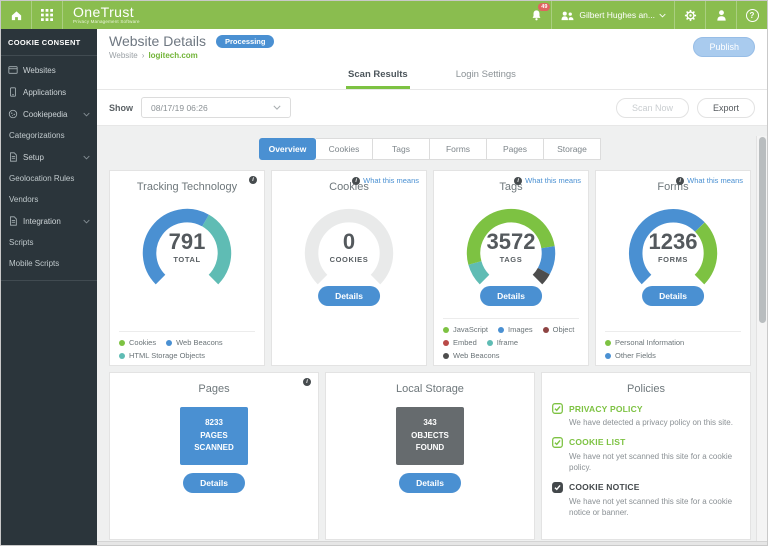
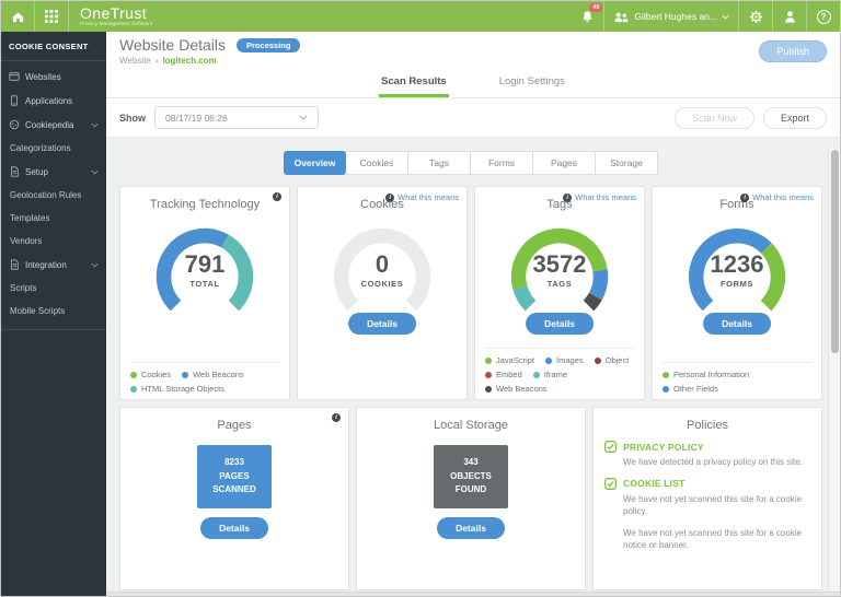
  OneTrust
  Gilbert Hughes an...
  COOKIE CONSENT
  Websites
  Applications
  Cookiepedia
  Categorizations
  Setup
  Geolocation Rules
+ Templates
  Vendors
  Integration
  Scripts
  Mobile Scripts
  Website Details
  Processing
  Website logitech.com
  Publish
  Scan Results
  Login Settings
  Show
  08/17/19 06:26
  Scan Now
  Export
  Overview
  Cookies
  Tags
  Forms
  Pages
  Storage
  Tracking Technology
  791
  TOTAL
  Cookies
  Web Beacons
  HTML Storage Objects
  What this means
  Cookies
  0
  COOKIES
  Details
  What this means
  Tags
  3572
  TAGS
  Details
  JavaScript
  Images
  Object
  Embed
  Iframe
  Web Beacons
  What this means
  Forms
  1236
  FORMS
  Details
  Personal Information
  Other Fields
  Pages
  8233
  PAGES SCANNED
  Details
  Local Storage
  343
  OBJECTS FOUND
  Details
  Policies
  PRIVACY POLICY
  We have detected a privacy policy on this site.
  COOKIE LIST
  We have not yet scanned this site for a cookie policy.
- COOKIE NOTICE
  We have not yet scanned this site for a cookie notice or banner.
